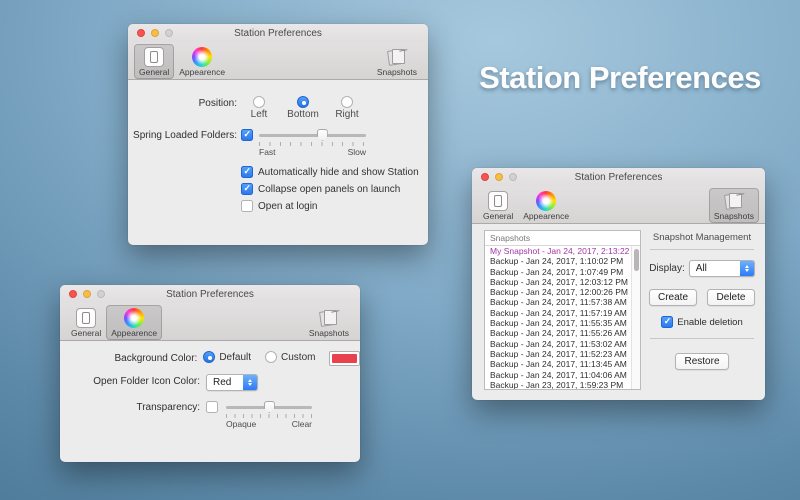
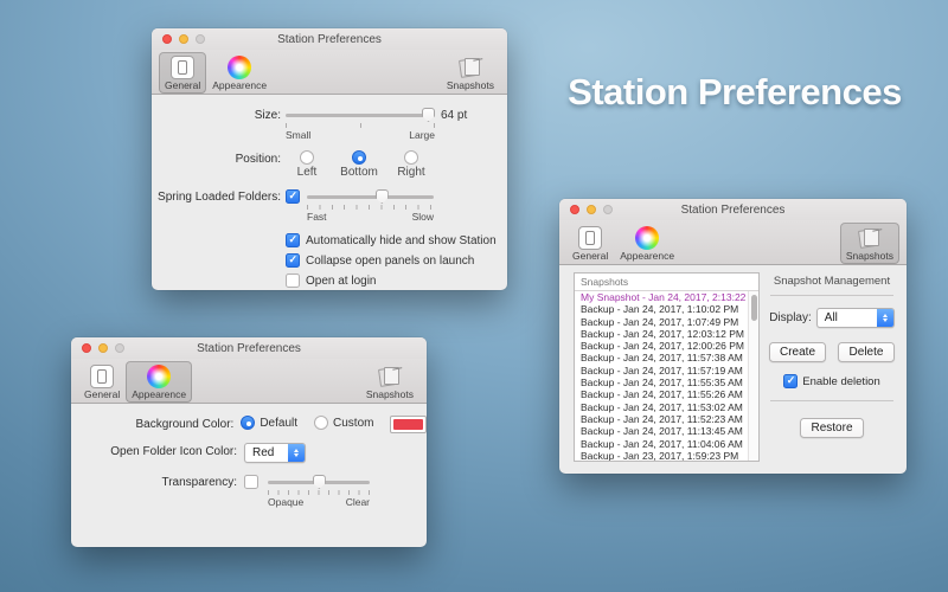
  Station Preferences
  Station Preferences
  General
  Appearence
  Snapshots
+ Size:
+ Small
+ Large
+ 64 pt
  Position:
  Left
  Bottom
  Right
  Spring Loaded Folders:
  Fast
  Slow
  Automatically hide and show Station
  Collapse open panels on launch
  Open at login
  Station Preferences
  General
  Appearence
  Snapshots
  Background Color:
  Default
  Custom
  Open Folder Icon Color:
  Red
  Transparency:
  Opaque
  Clear
  Station Preferences
  General
  Appearence
  Snapshots
  Snapshots
  My Snapshot - Jan 24, 2017, 2:13:22
  Backup - Jan 24, 2017, 1:10:02 PM
  Backup - Jan 24, 2017, 1:07:49 PM
  Backup - Jan 24, 2017, 12:03:12 PM
  Backup - Jan 24, 2017, 12:00:26 PM
  Backup - Jan 24, 2017, 11:57:38 AM
  Backup - Jan 24, 2017, 11:57:19 AM
  Backup - Jan 24, 2017, 11:55:35 AM
  Backup - Jan 24, 2017, 11:55:26 AM
  Backup - Jan 24, 2017, 11:53:02 AM
  Backup - Jan 24, 2017, 11:52:23 AM
  Backup - Jan 24, 2017, 11:13:45 AM
  Backup - Jan 24, 2017, 11:04:06 AM
  Backup - Jan 23, 2017, 1:59:23 PM
  Snapshot Management
  Display:
  All
  Create
  Delete
  Enable deletion
  Restore
